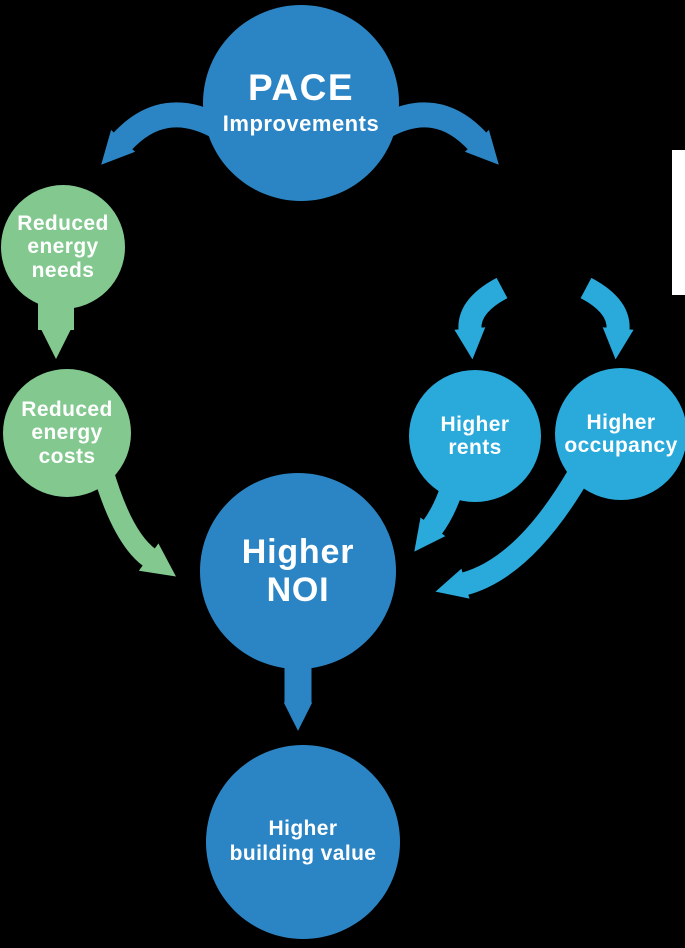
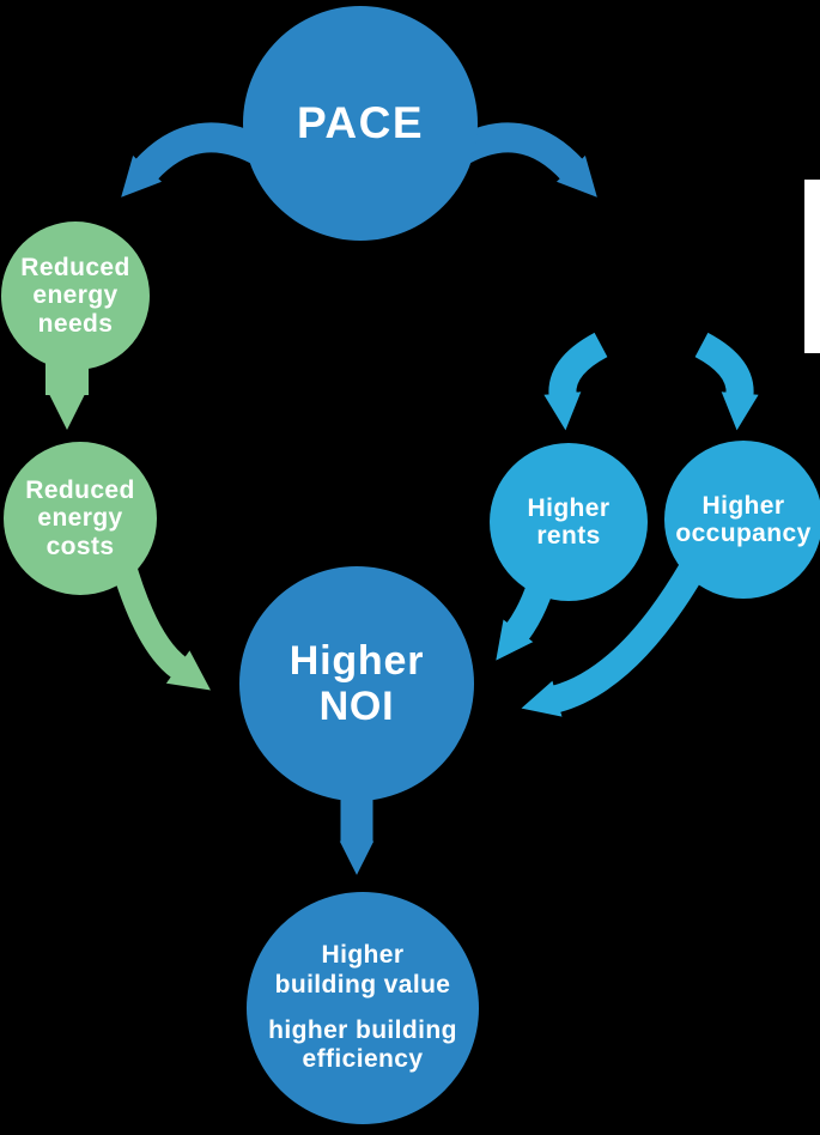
  PACE
- Improvements
  Reduced
  energy
  needs
  Reduced
  energy
  costs
  Higher
  rents
  Higher
  occupancy
  Higher
  NOI
  Higher
  building value
+ higher building
+ efficiency
